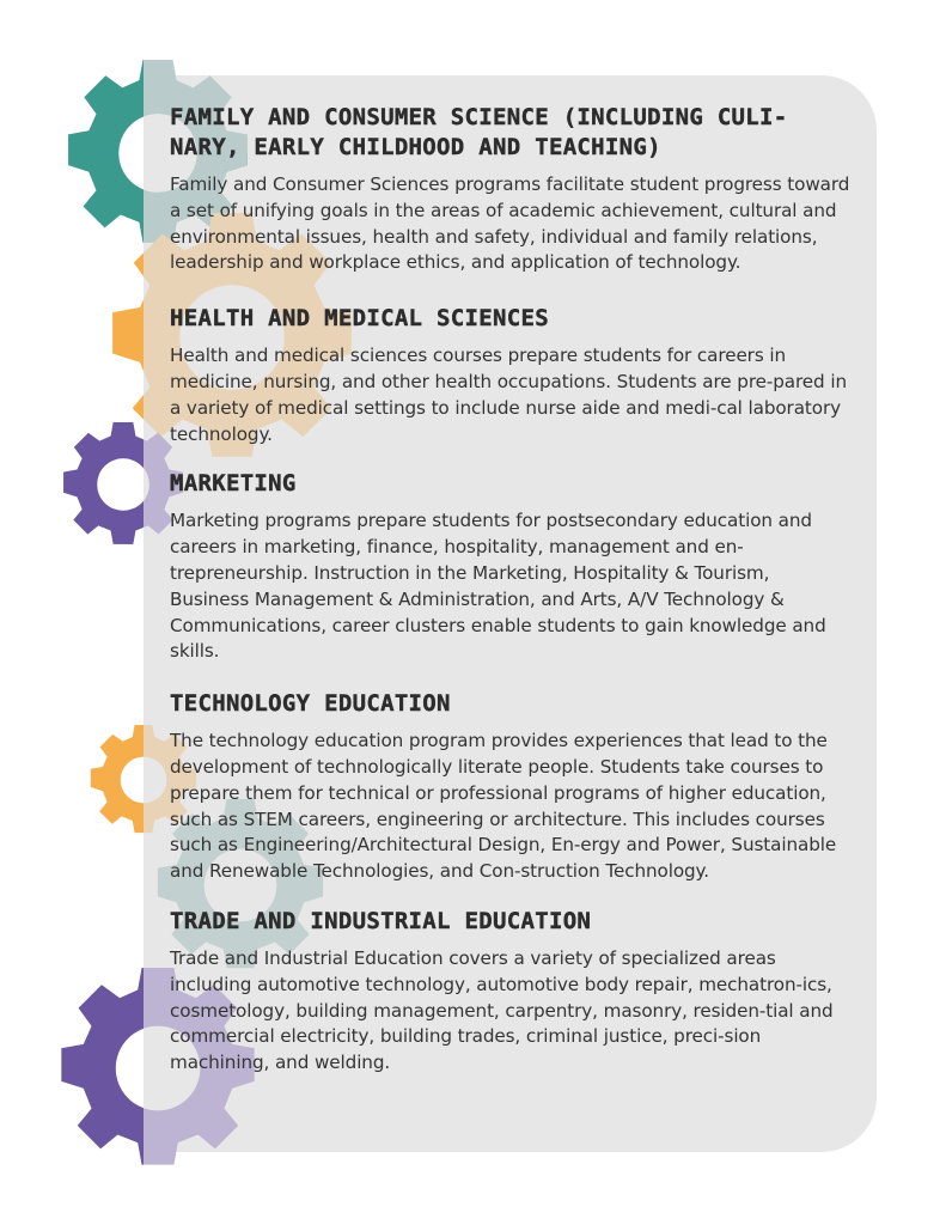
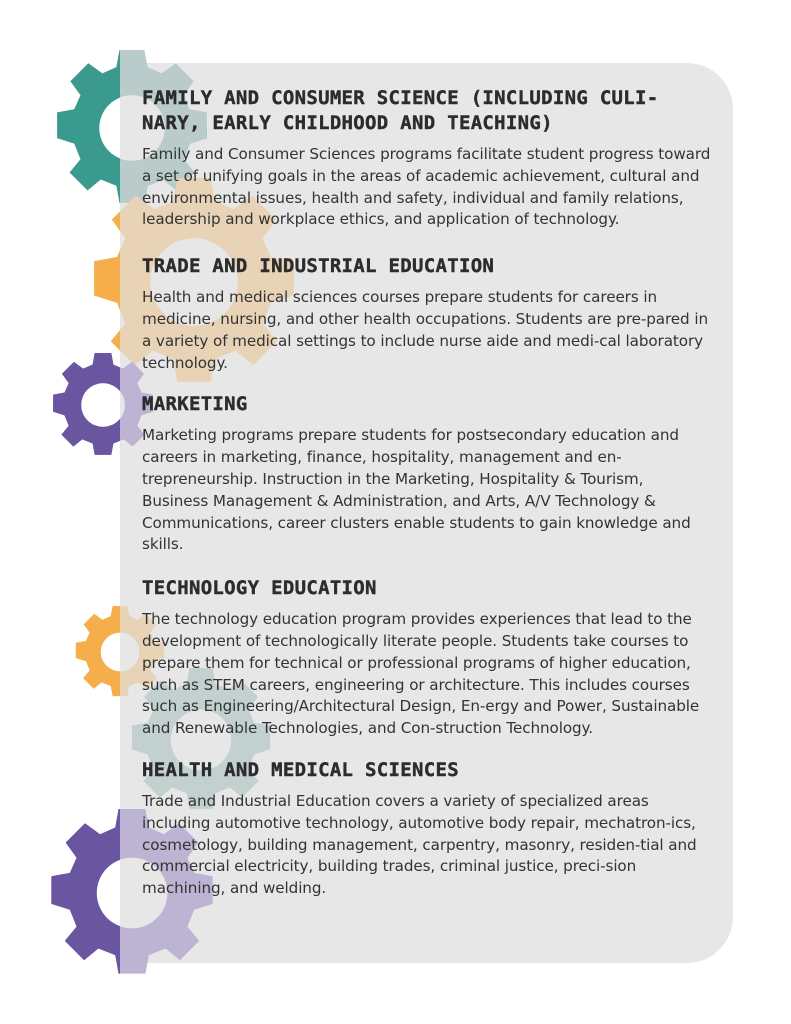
  FAMILY AND CONSUMER SCIENCE (INCLUDING CULI-NARY, EARLY CHILDHOOD AND TEACHING)
  Family and Consumer Sciences programs facilitate student progress toward a set of unifying goals in the areas of academic achievement, cultural and environmental issues, health and safety, individual and family relations, leadership and workplace ethics, and application of technology.
- HEALTH AND MEDICAL SCIENCES
+ TRADE AND INDUSTRIAL EDUCATION
  Health and medical sciences courses prepare students for careers in medicine, nursing, and other health occupations. Students are pre-pared in a variety of medical settings to include nurse aide and medi-cal laboratory technology.
  MARKETING
  Marketing programs prepare students for postsecondary education and careers in marketing, finance, hospitality, management and en-trepreneurship. Instruction in the Marketing, Hospitality & Tourism, Business Management & Administration, and Arts, A/V Technology & Communications, career clusters enable students to gain knowledge and skills.
  TECHNOLOGY EDUCATION
  The technology education program provides experiences that lead to the development of technologically literate people. Students take courses to prepare them for technical or professional programs of higher education, such as STEM careers, engineering or architecture. This includes courses such as Engineering/Architectural Design, En-ergy and Power, Sustainable and Renewable Technologies, and Con-struction Technology.
- TRADE AND INDUSTRIAL EDUCATION
+ HEALTH AND MEDICAL SCIENCES
  Trade and Industrial Education covers a variety of specialized areas including automotive technology, automotive body repair, mechatron-ics, cosmetology, building management, carpentry, masonry, residen-tial and commercial electricity, building trades, criminal justice, preci-sion machining, and welding.
